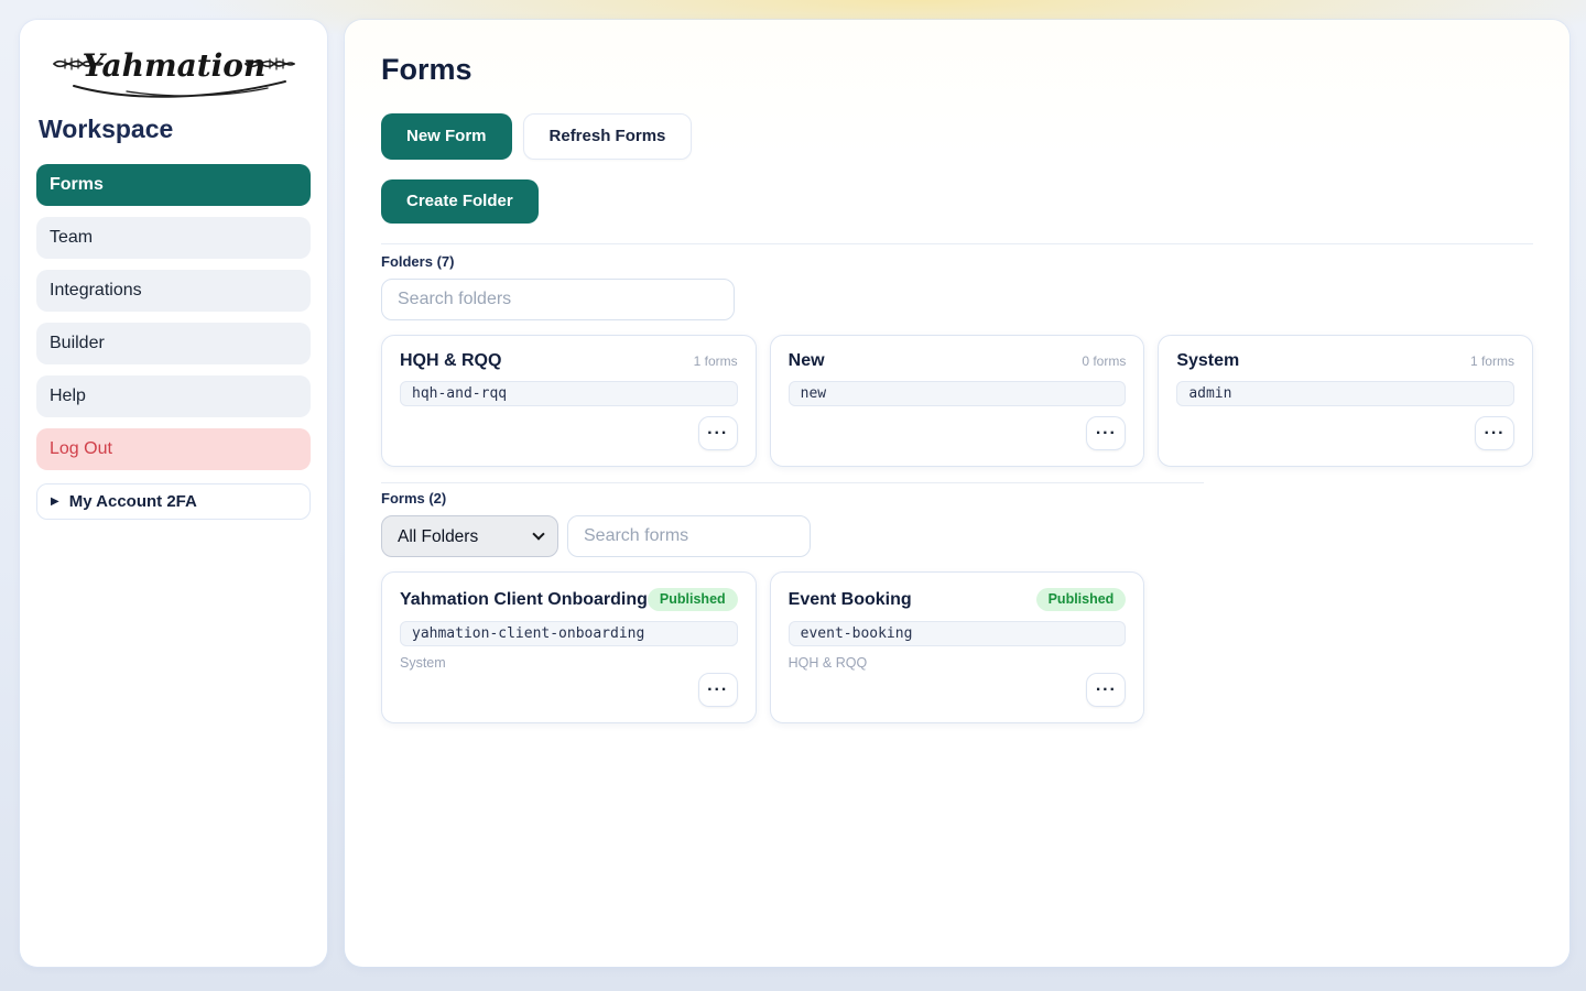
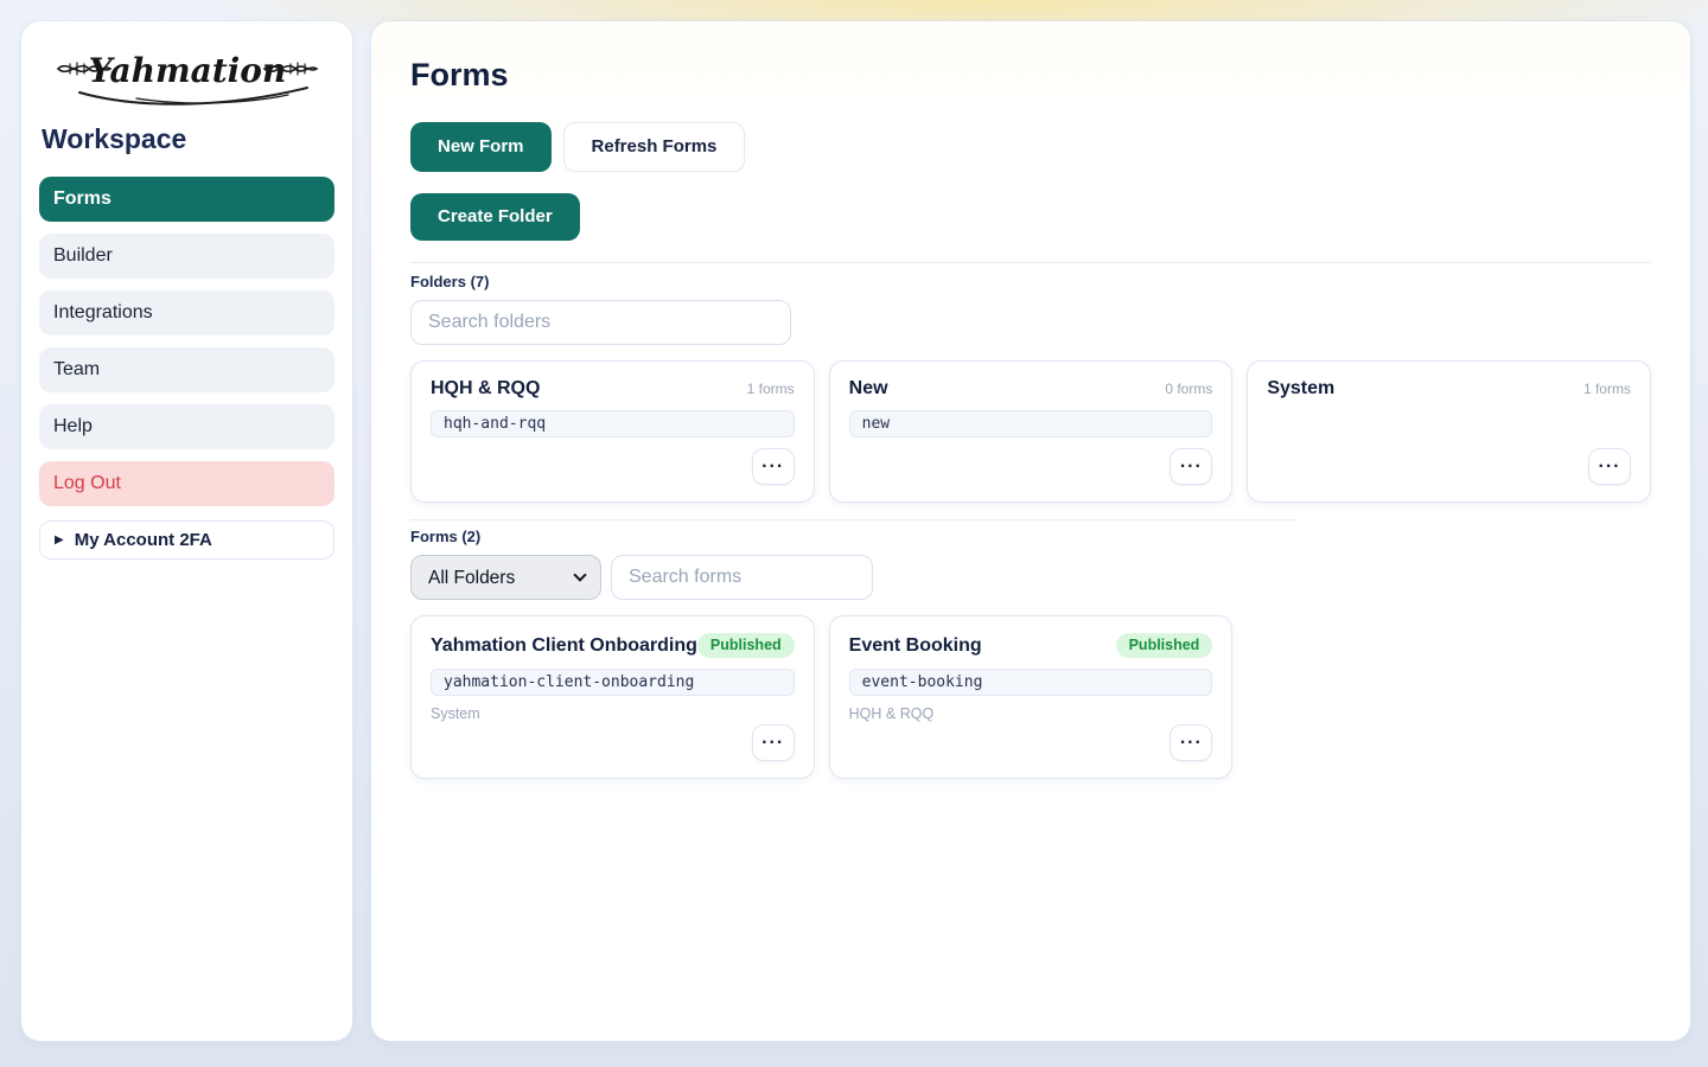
  Yahmation
  Workspace
  Forms
- Team
+ Builder
  Integrations
- Builder
+ Team
  Help
  Log Out
  ▶
  My Account 2FA
  Forms
  New Form
  Refresh Forms
  Create Folder
  Folders (7)
  Search folders
  HQH & RQQ
  1 forms
  hqh-and-rqq
  ···
  New
  0 forms
  new
  ···
  System
  1 forms
- admin
  ···
  Forms (2)
  All Folders
  Search forms
  Yahmation Client Onboarding
  Published
  yahmation-client-onboarding
  System
  ···
  Event Booking
  Published
  event-booking
  HQH & RQQ
  ···
